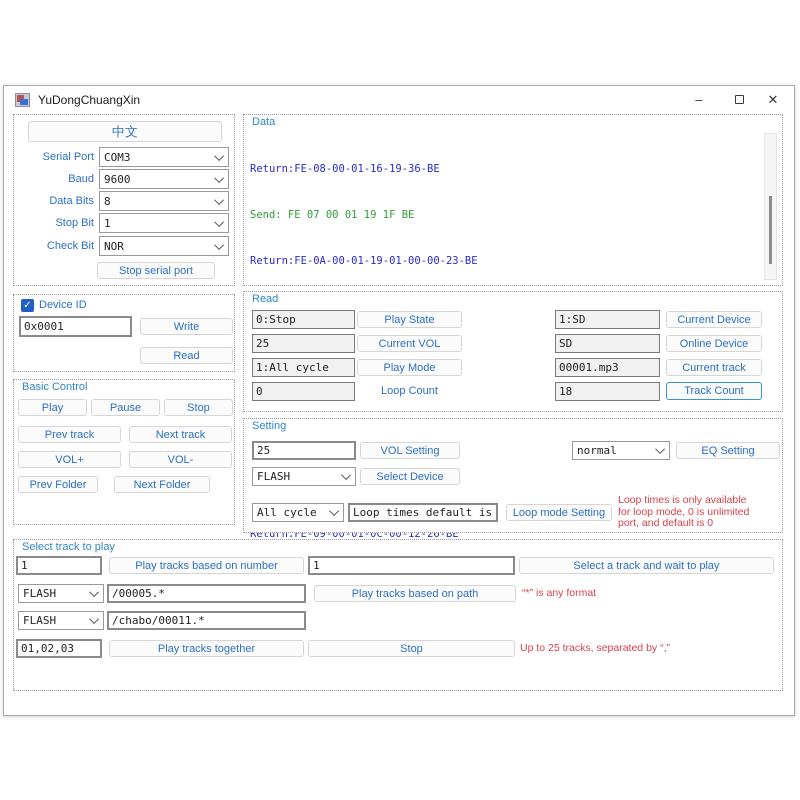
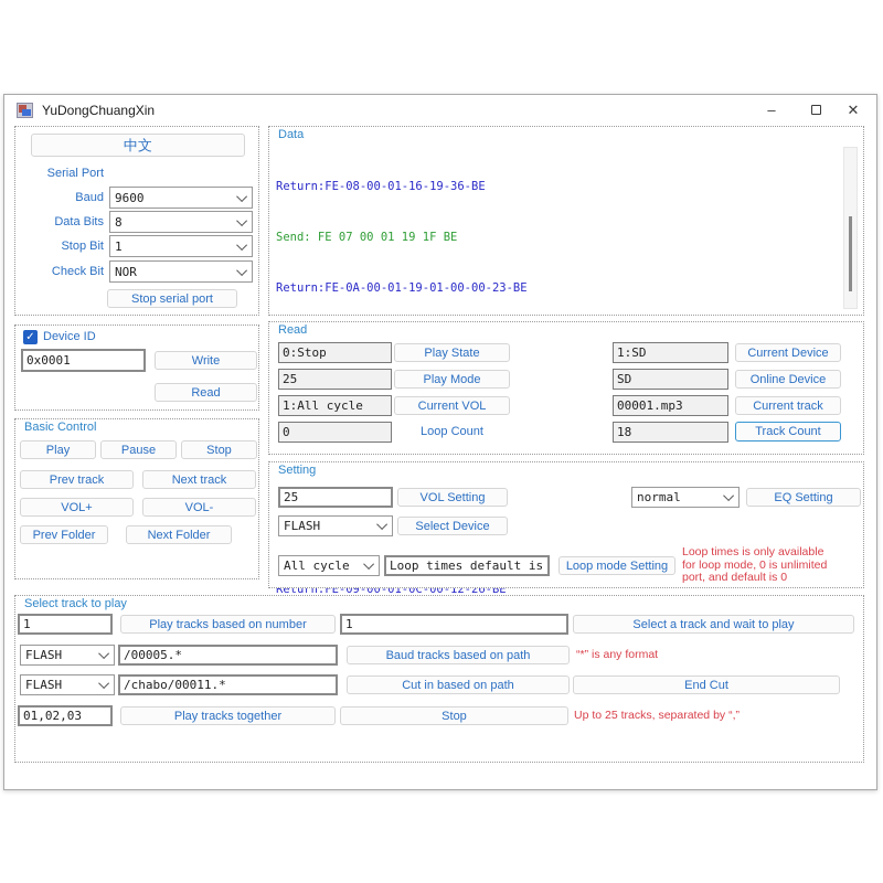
  YuDongChuangXin
  –
  ✕
  中文
  Serial Port
- COM3
  Baud
  9600
  Data Bits
  8
  Stop Bit
  1
  Check Bit
  NOR
  Stop serial port
  Data
  Return:FE-08-00-01-16-19-36-BE
  Send: FE 07 00 01 19 1F BE
  Return:FE-0A-00-01-19-01-00-00-23-BE
  Return:FE-09-00-01-0C-00-12-26-BE
  ✓
  Device ID
  0x0001
  Write
  Read
  Basic Control
  Play
  Pause
  Stop
  Prev track
  Next track
  VOL+
  VOL-
  Prev Folder
  Next Folder
  Read
  0:Stop
  Play State
  25
- Current VOL
+ Play Mode
  1:All cycle
- Play Mode
+ Current VOL
  0
  Loop Count
  1:SD
  Current Device
  SD
  Online Device
  00001.mp3
  Current track
  18
  Track Count
  Setting
  25
  VOL Setting
  normal
  EQ Setting
  FLASH
  Select Device
  All cycle
  Loop times default is
  Loop mode Setting
  Loop times is only available
  for loop mode, 0 is unlimited
  port, and default is 0
  Select track to play
  1
  Play tracks based on number
  1
  Select a track and wait to play
  FLASH
  /00005.*
- Play tracks based on path
+ Baud tracks based on path
  “*” is any format
  FLASH
  /chabo/00011.*
+ Cut in based on path
+ End Cut
  01,02,03
  Play tracks together
  Stop
  Up to 25 tracks, separated by “,”
